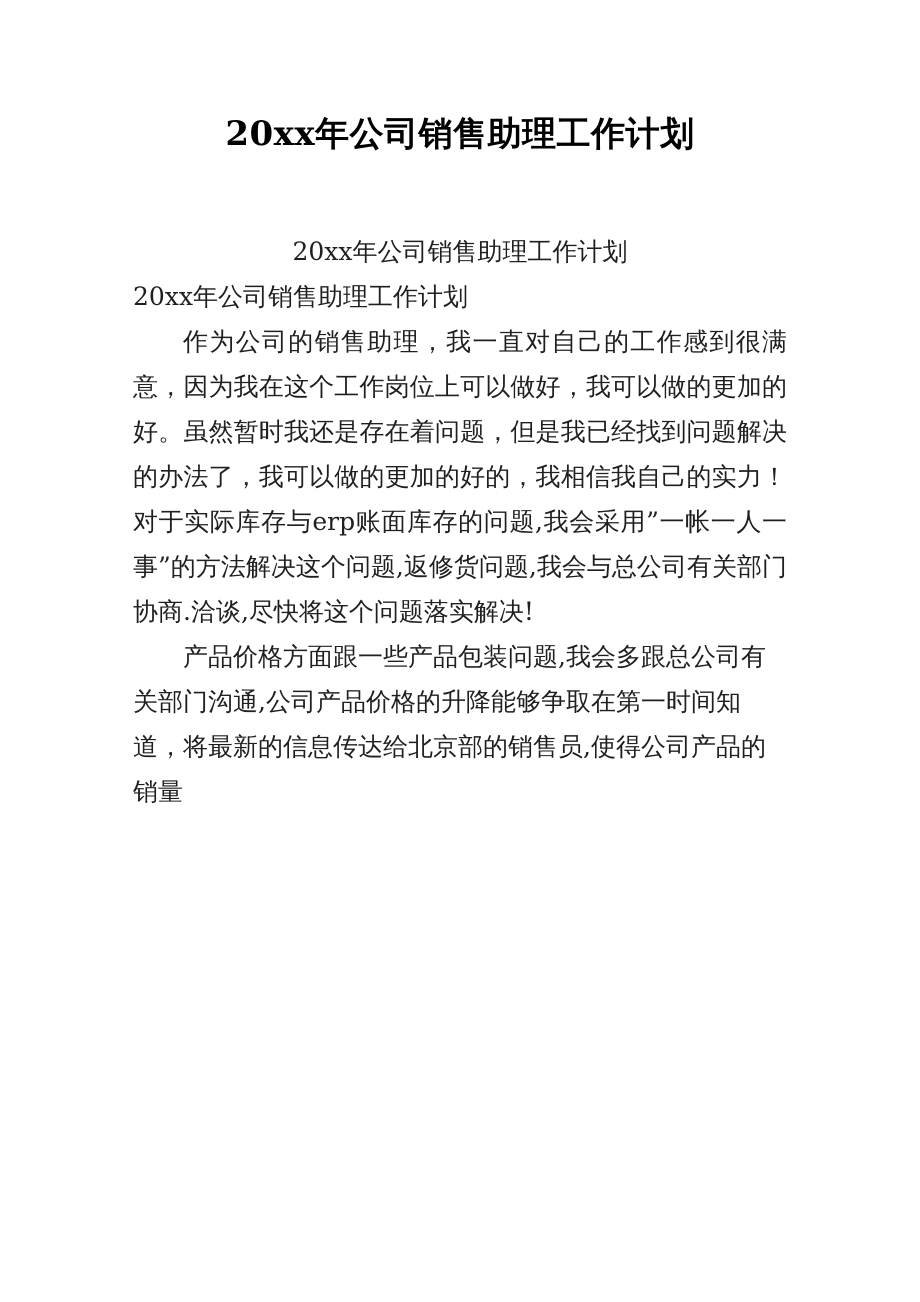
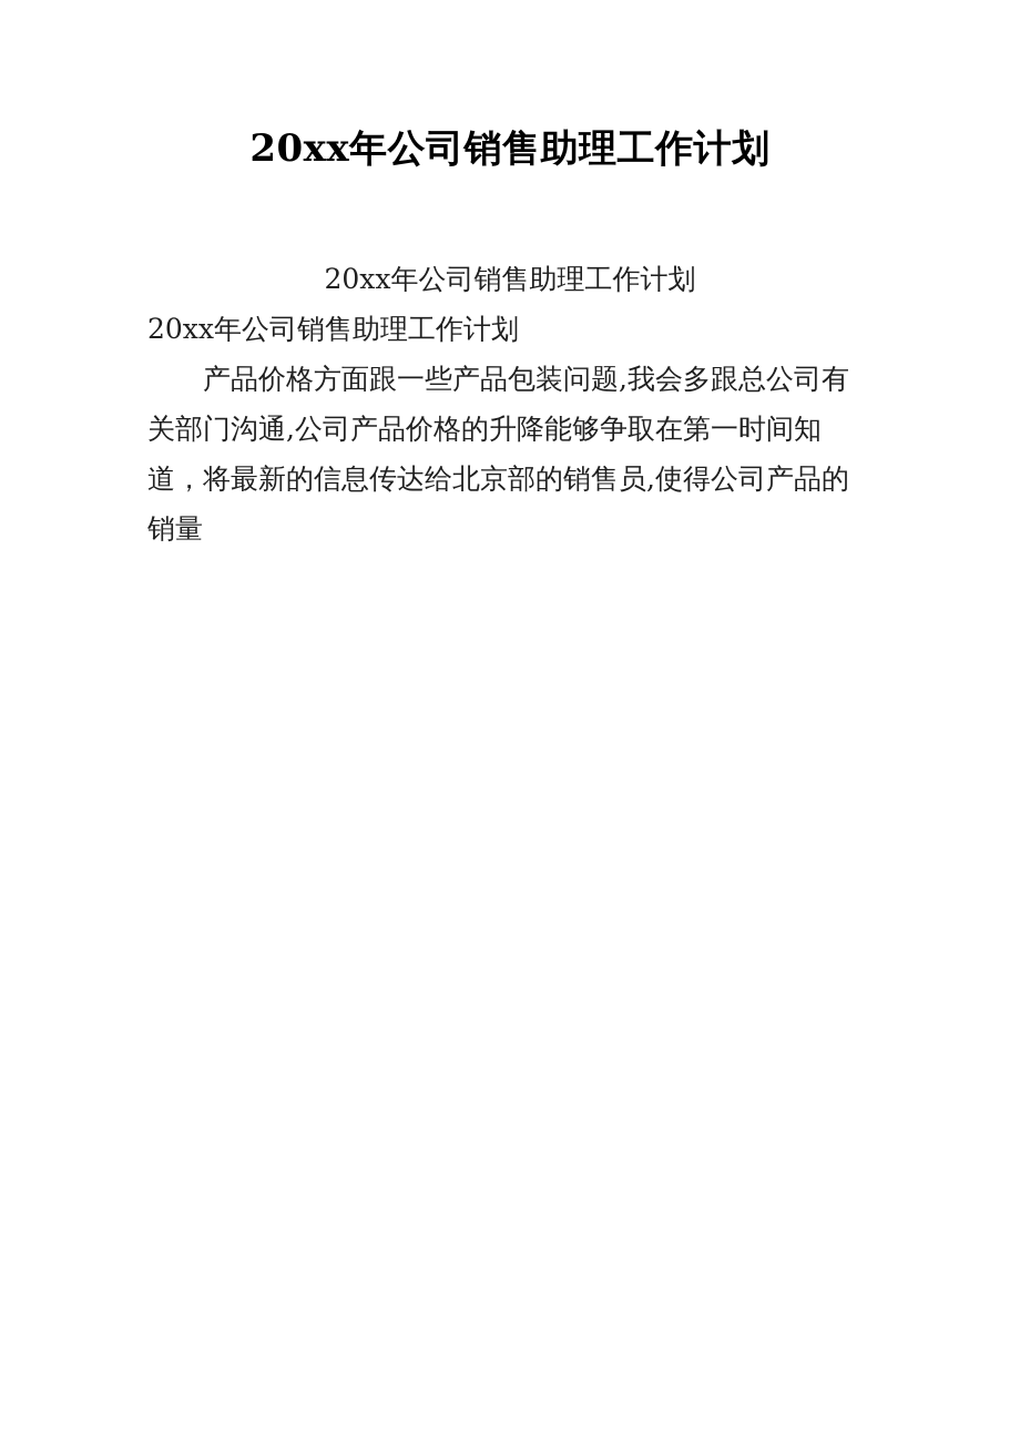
  20xx年公司销售助理工作计划
  20xx年公司销售助理工作计划
  20xx年公司销售助理工作计划
- 作为公司的销售助理，我一直对自己的工作感到很满意，因为我在这个工作岗位上可以做好，我可以做的更加的好。虽然暂时我还是存在着问题，但是我已经找到问题解决的办法了，我可以做的更加的好的，我相信我自己的实力！对于实际库存与erp账面库存的问题,我会采用”一帐一人一事”的方法解决这个问题,返修货问题,我会与总公司有关部门协商.洽谈,尽快将这个问题落实解决!
  产品价格方面跟一些产品包装问题,我会多跟总公司有关部门沟通,公司产品价格的升降能够争取在第一时间知道，将最新的信息传达给北京部的销售员,使得公司产品的销量
